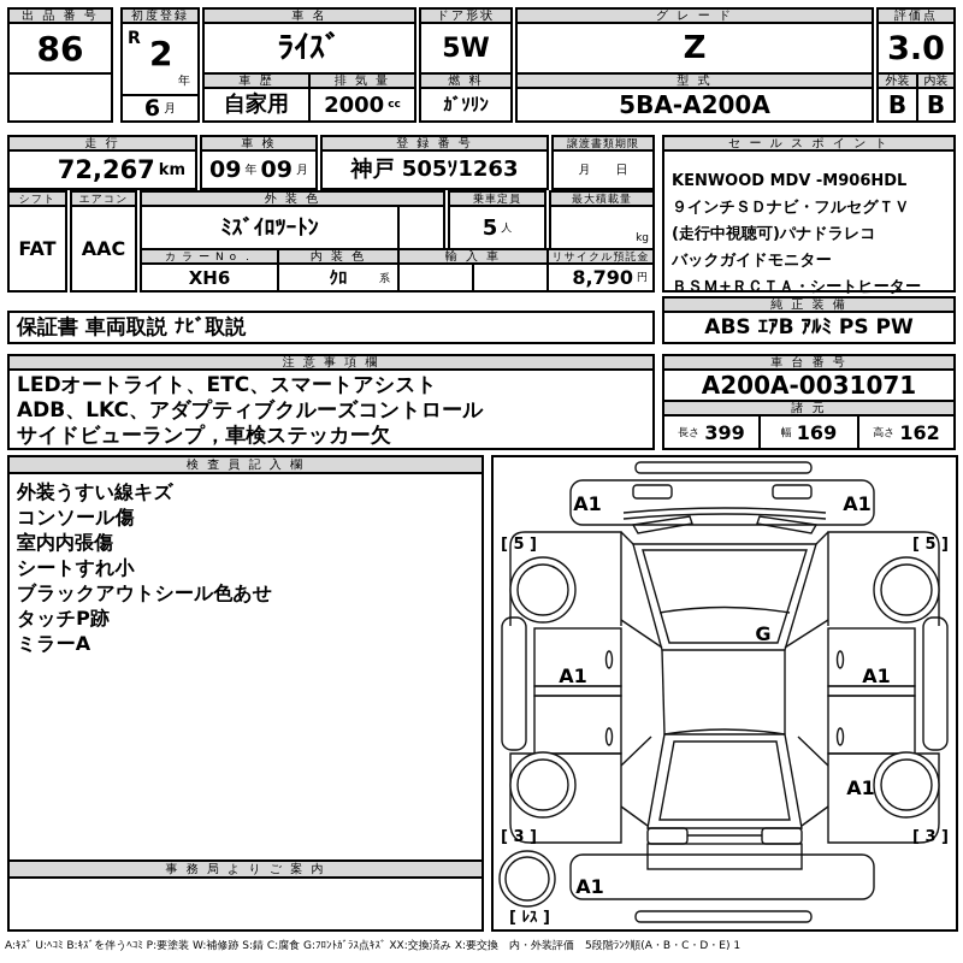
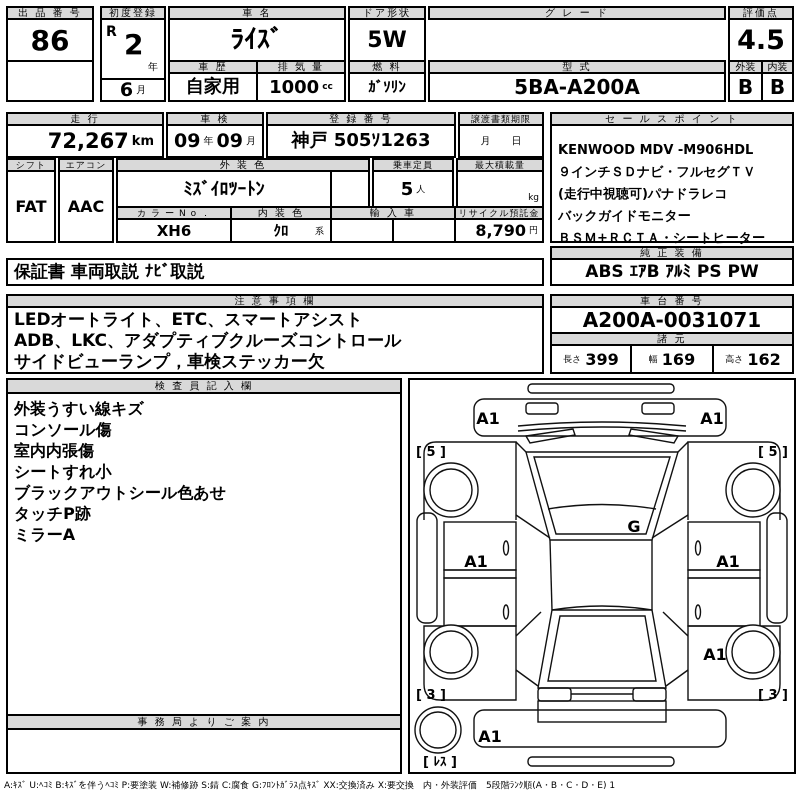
  出 品 番 号
  86
  初度登録
  R
  2
  年
  6
  月
  車 名
  ﾗｲｽﾞ
  車 歴
  自家用
  排 気 量
- 2000
+ 1000
  cc
  ドア形状
  5W
  燃 料
  ｶﾞｿﾘﾝ
  グ レ ー ド
- Z
  型 式
  5BA-A200A
  評価点
- 3.0
+ 4.5
  外装
  内装
  B
  B
  走 行
  72,267
  km
  車 検
  09
  年
  09
  月
  登 録 番 号
  神戸 505ｿ1263
  譲渡書類期限
  月
  日
  セ ー ル ス ポ イ ン ト
  KENWOOD MDV -M906HDL
  ９インチＳＤナビ・フルセグＴＶ
  (走行中視聴可)パナドラレコ
  バックガイドモニター
  ＢＳＭ+ＲＣＴＡ・シートヒーター
  シフト
  FAT
  エアコン
  AAC
  外 装 色
  ﾐｽﾞｲﾛﾂｰﾄﾝ
  乗車定員
  5
  人
  最大積載量
  kg
  カ ラ ー N o ．
  XH6
  内 装 色
  ｸﾛ
  系
  輸 入 車
  リサイクル預託金
  8,790
  円
  保証書 車両取説 ﾅﾋﾞ取説
  純 正 装 備
  ABS ｴｱB ｱﾙﾐ PS PW
  注 意 事 項 欄
  LEDオートライト、ETC、スマートアシスト
  ADB、LKC、アダプティブクルーズコントロール
  サイドビューランプ，車検ステッカー欠
  車 台 番 号
  A200A-0031071
  諸 元
  長さ
  399
  幅
  169
  高さ
  162
  検 査 員 記 入 欄
  外装うすい線キズ
  コンソール傷
  室内内張傷
  シートすれ小
  ブラックアウトシール色あせ
  タッチP跡
  ミラーA
  事 務 局 よ り ご 案 内
  A1
  A1
  [ 5 ]
  [ 5 ]
  G
  A1
  A1
  A1
  [ 3 ]
  [ 3 ]
  A1
  [ ﾚｽ ]
  A:ｷｽﾞ U:ﾍｺﾐ B:ｷｽﾞを伴うﾍｺﾐ P:要塗装 W:補修跡 S:錆 C:腐食 G:ﾌﾛﾝﾄｶﾞﾗｽ点ｷｽﾞ XX:交換済み X:要交換 内・外装評価 5段階ﾗﾝｸ順(A・B・C・D・E) 1
